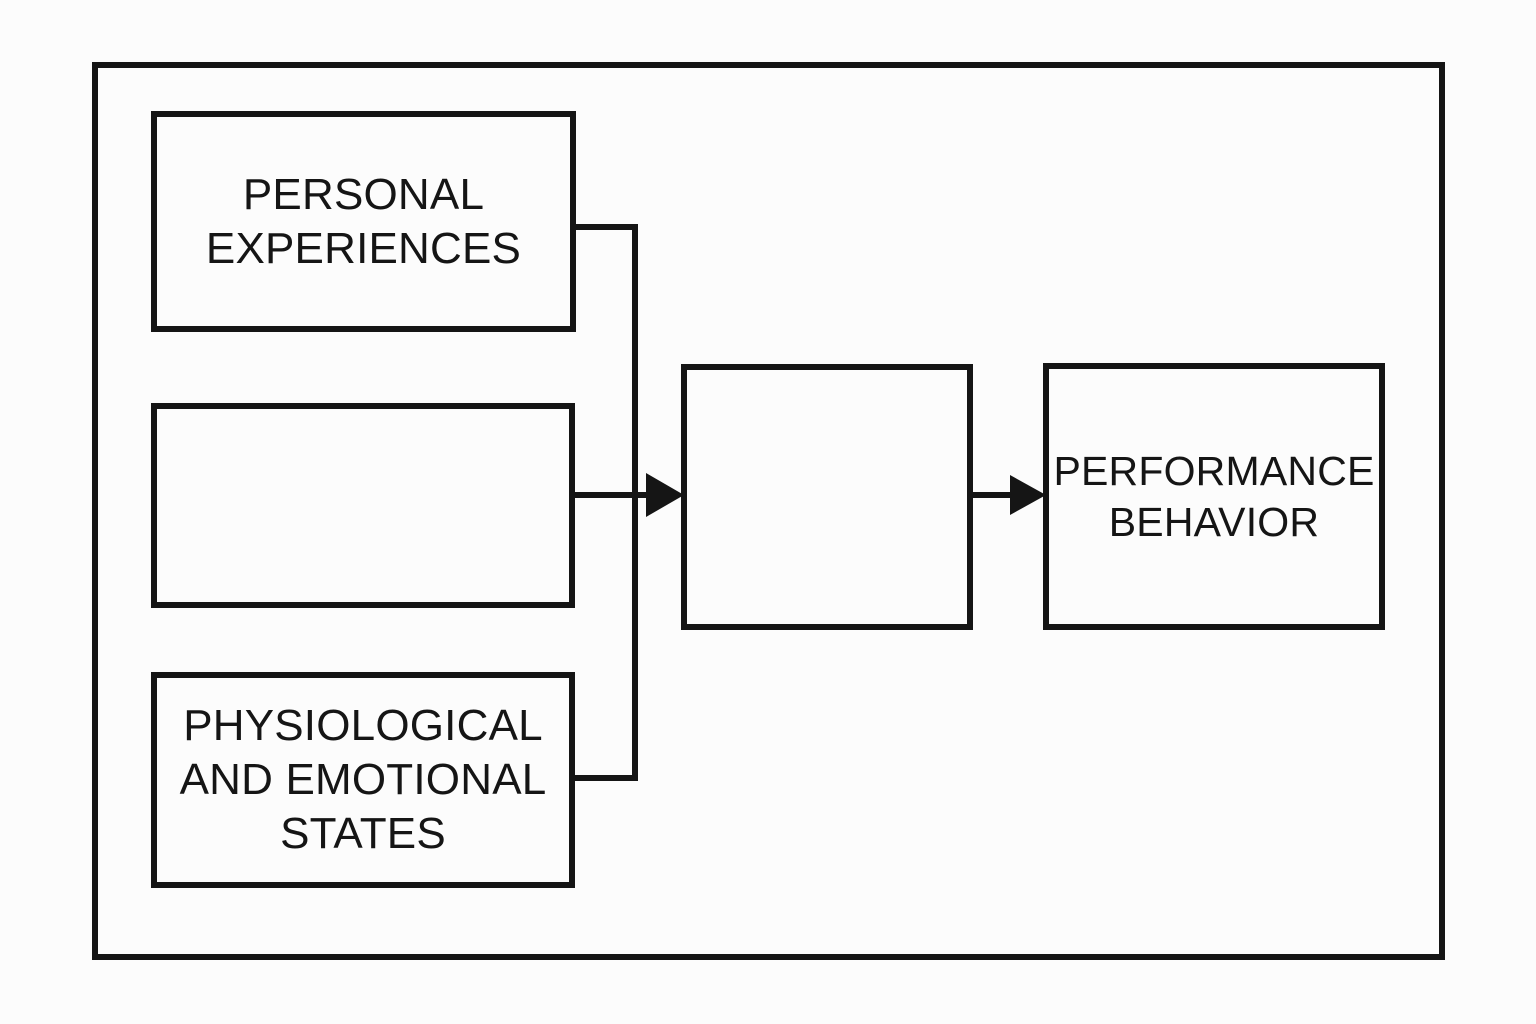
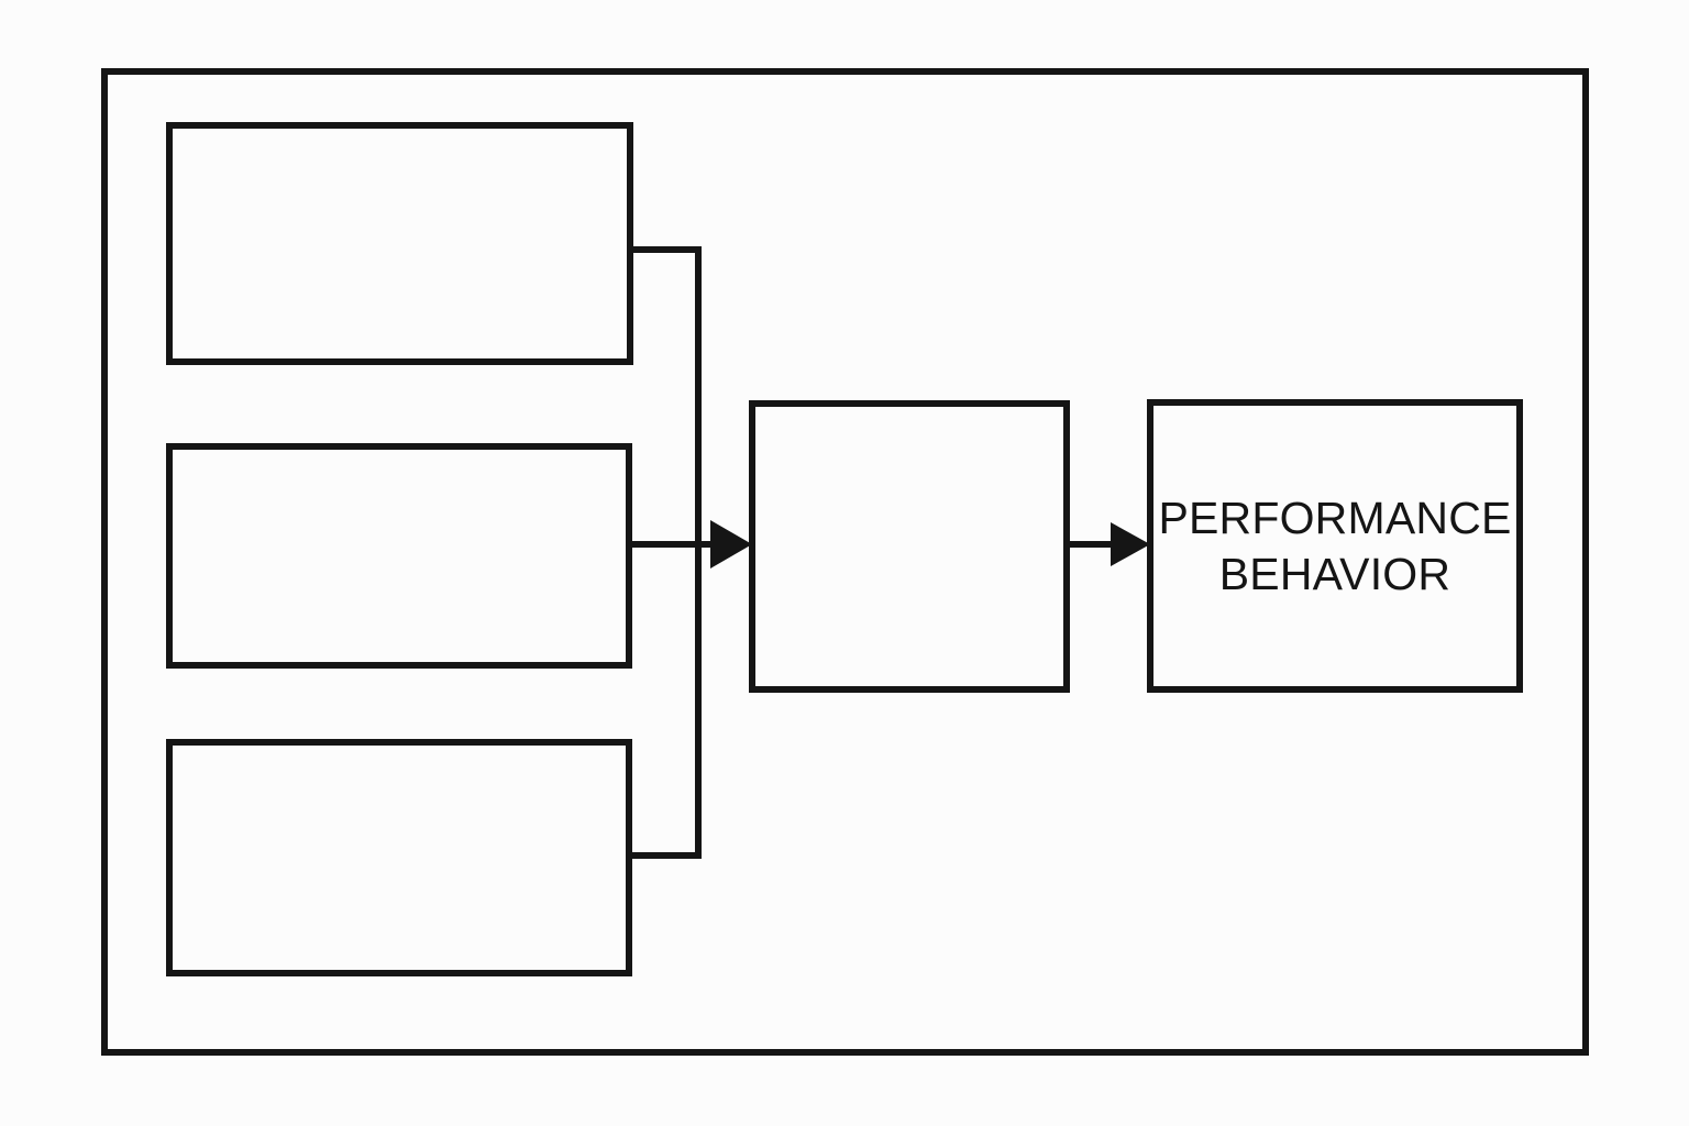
- PERSONAL
- EXPERIENCES
- PHYSIOLOGICAL
- AND EMOTIONAL
- STATES
  PERFORMANCE
  BEHAVIOR
